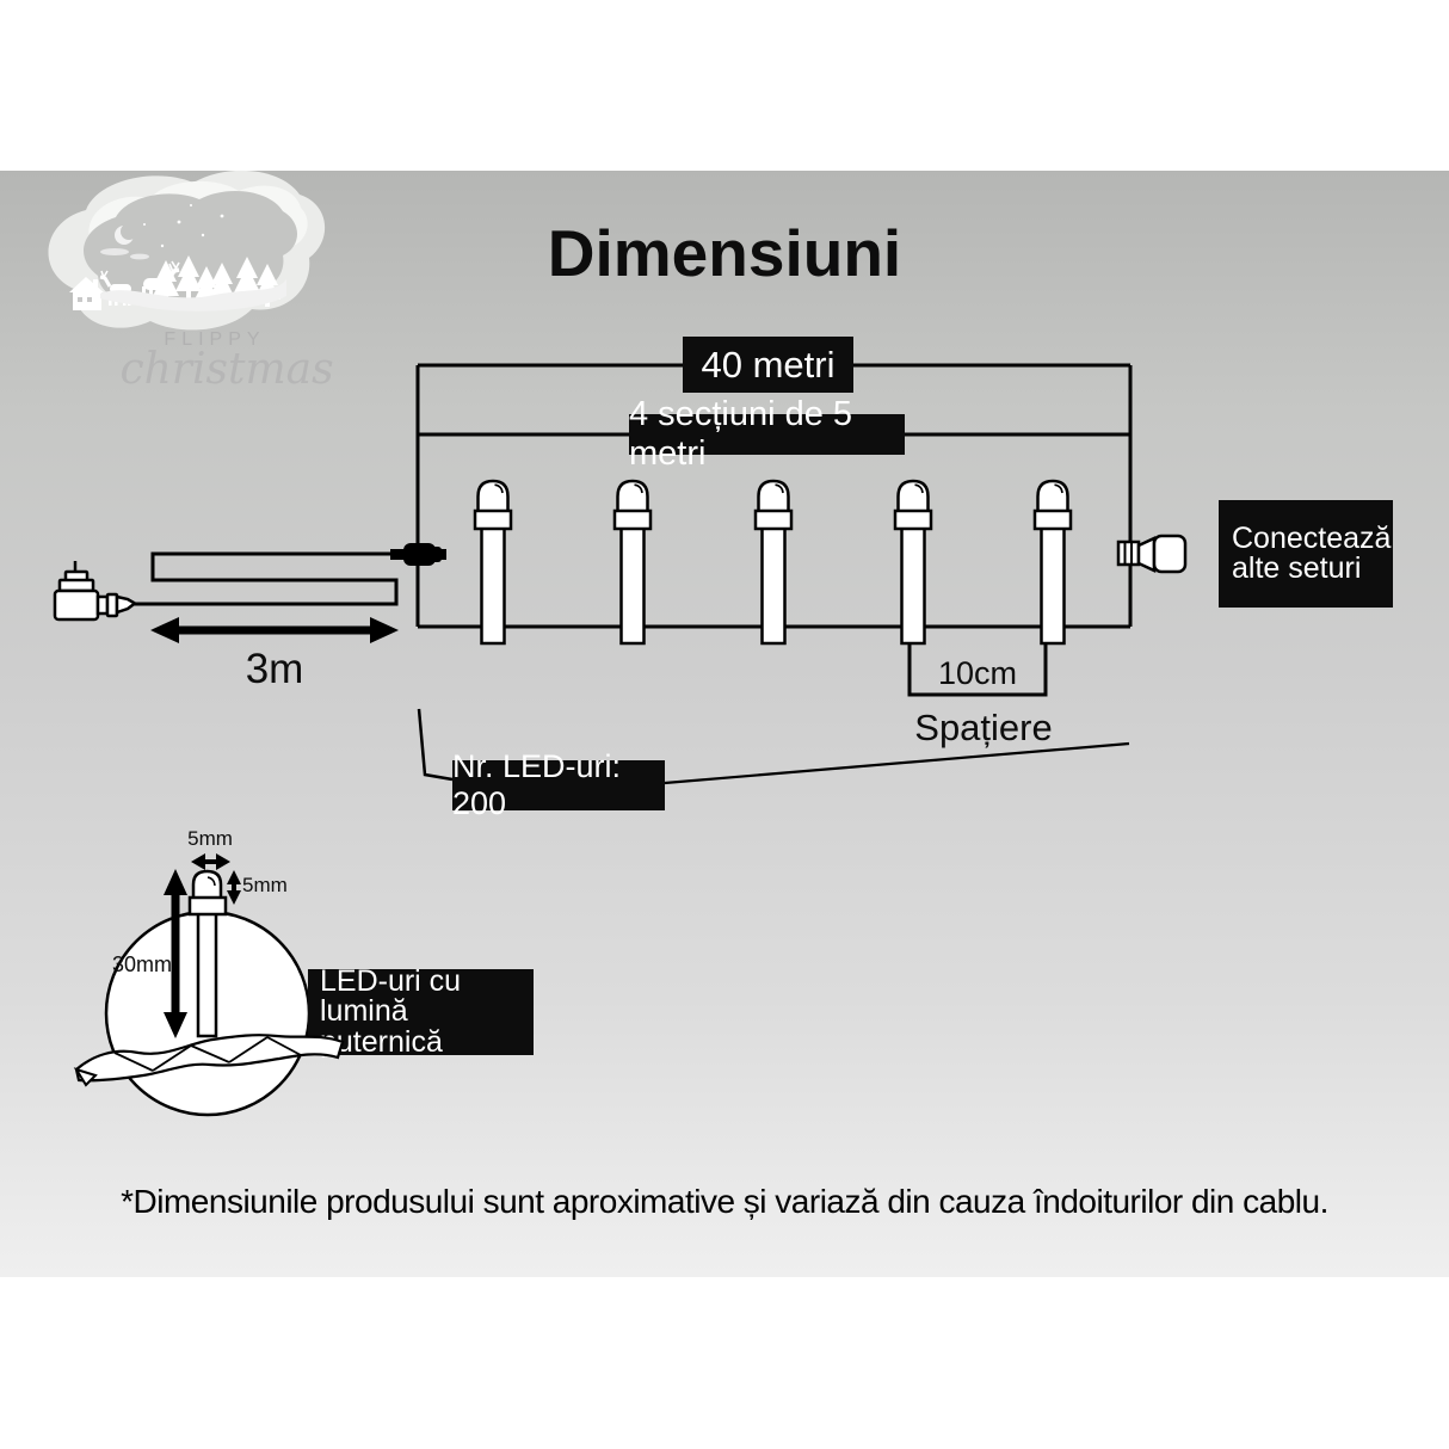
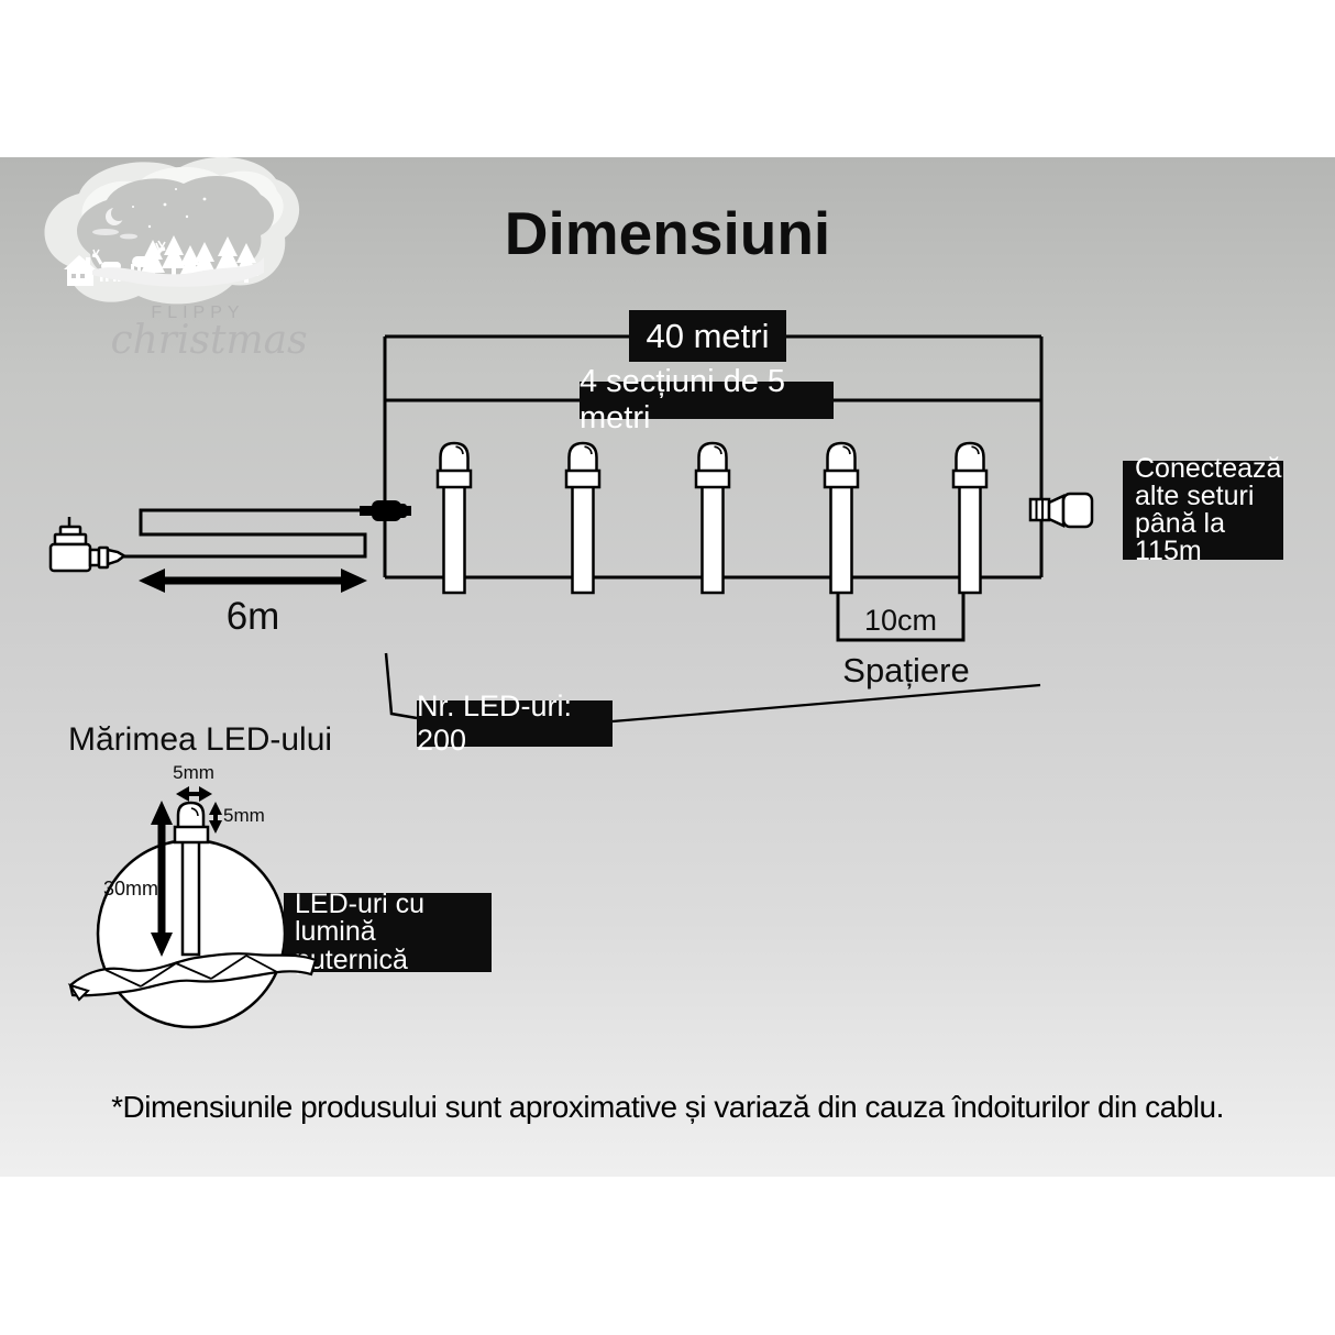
  Dimensiuni
  FLIPPY
  40 metri
  4 secțiuni de 5 metri
  Conectează
  alte seturi
+ până la 115m
- 3m
+ 6m
  10cm
  Spațiere
  Nr. LED-uri: 200
+ Mărimea LED-ului
  5mm
  5mm
  30mm
  LED-uri cu lumină
  uternică
  *Dimensiunile produsului sunt aproximative și variază din cauza îndoiturilor din cablu.
